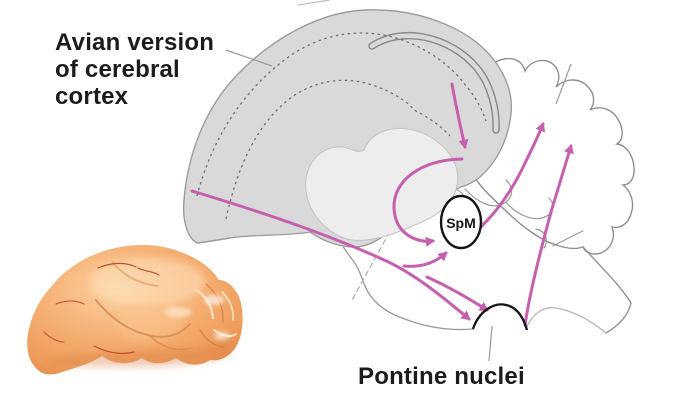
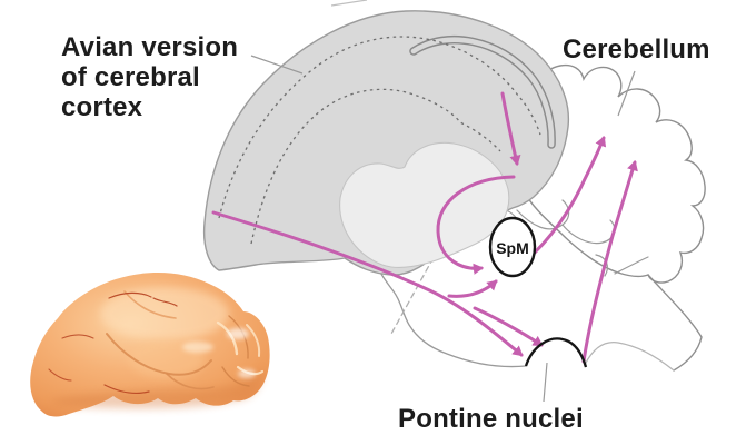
  SpM
  Avian version
  of cerebral
  cortex
+ Cerebellum
  Pontine nuclei
